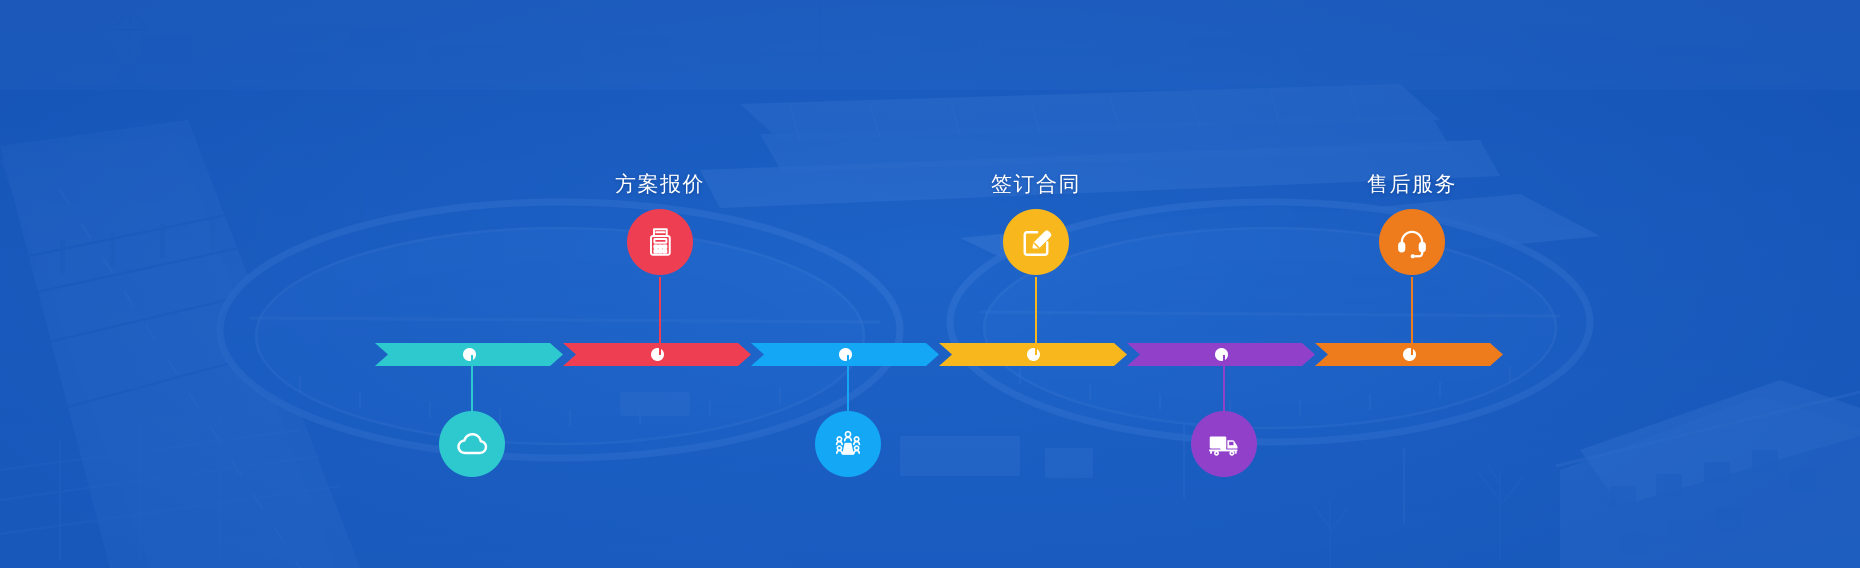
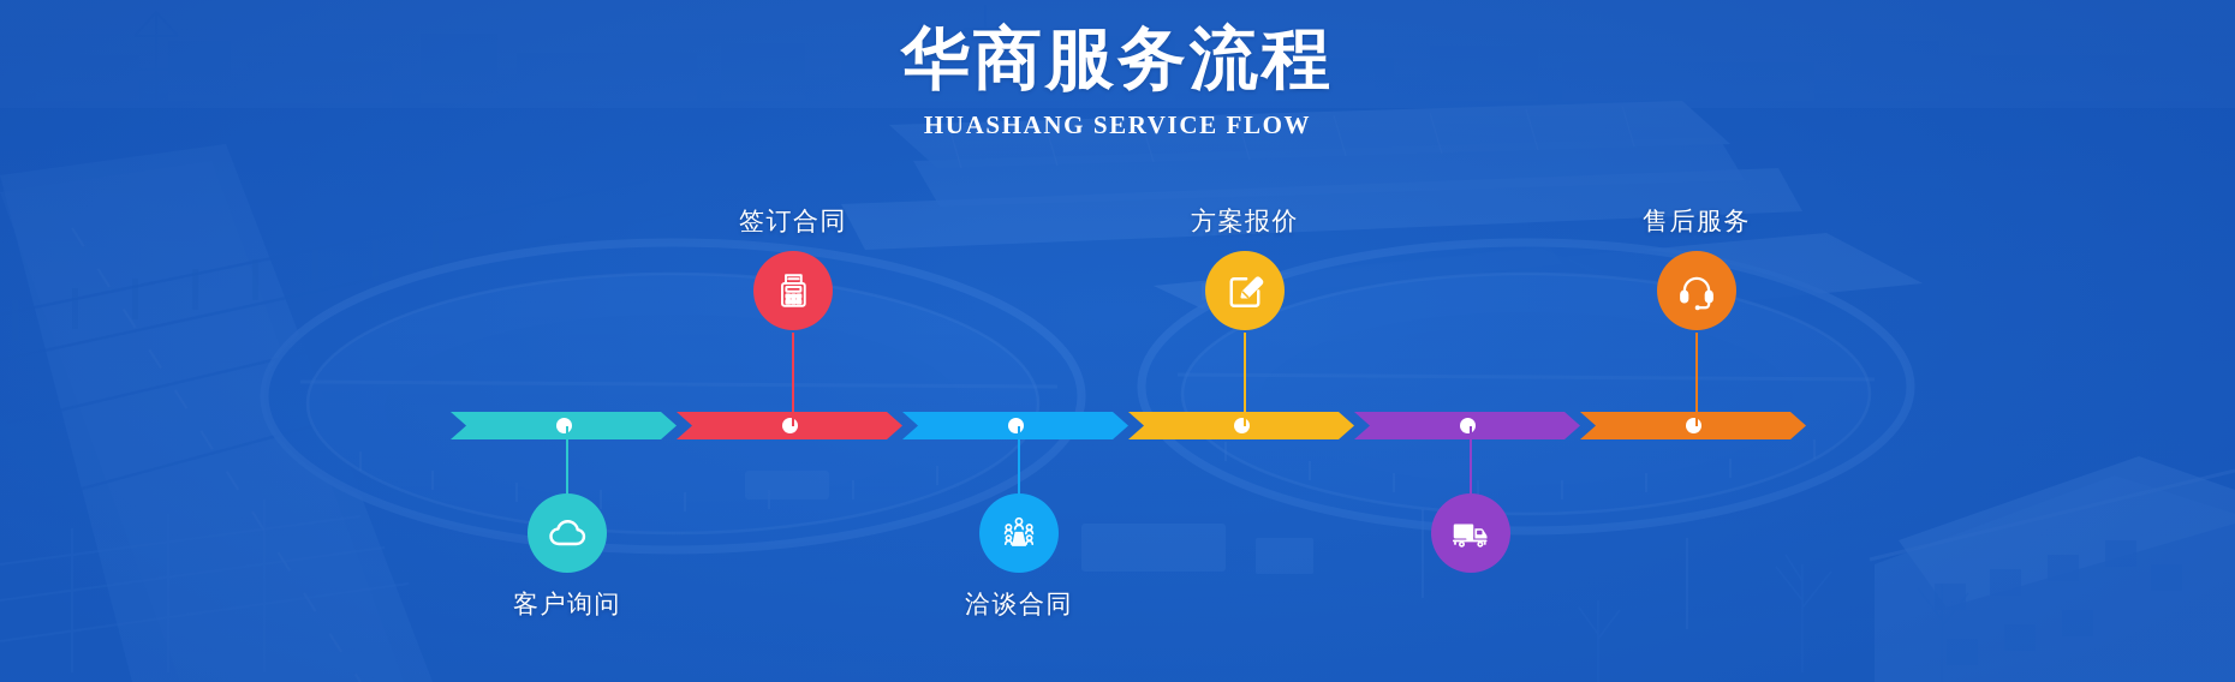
+ 华商服务流程
+ HUASHANG SERVICE FLOW
+ 客户询问
- 方案报价
+ 签订合同
+ 洽谈合同
- 签订合同
+ 方案报价
  售后服务
